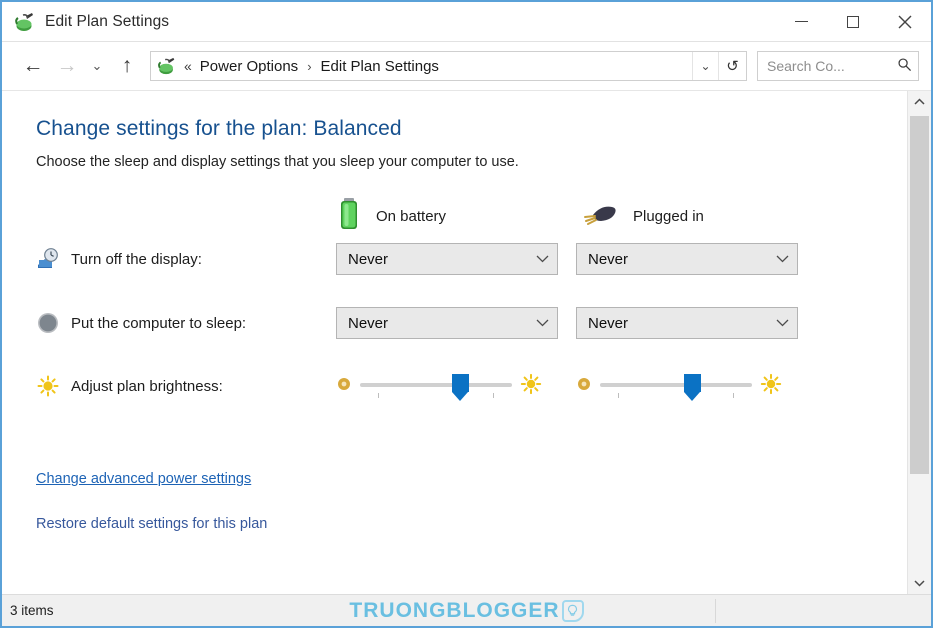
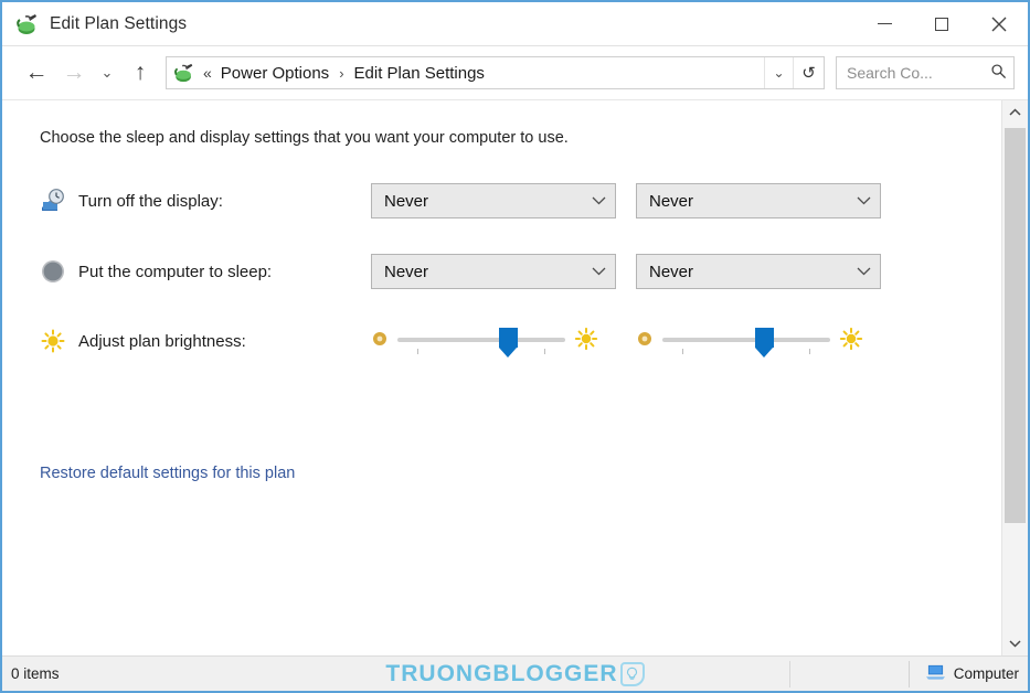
  Edit Plan Settings
  ←
  →
  ⌄
  ↑
  «
  Power Options
  ›
  Edit Plan Settings
  ⌄
  ↺
  Search Co...
- Change settings for the plan: Balanced
- Choose the sleep and display settings that you sleep your computer to use.
+ Choose the sleep and display settings that you want your computer to use.
- On battery
- Plugged in
  Turn off the display:
  Never
  Never
  Put the computer to sleep:
  Never
  Never
  Adjust plan brightness:
- Change advanced power settings
  Restore default settings for this plan
- 3 items
+ 0 items
  TRUONGBLOGGER
+ Computer
